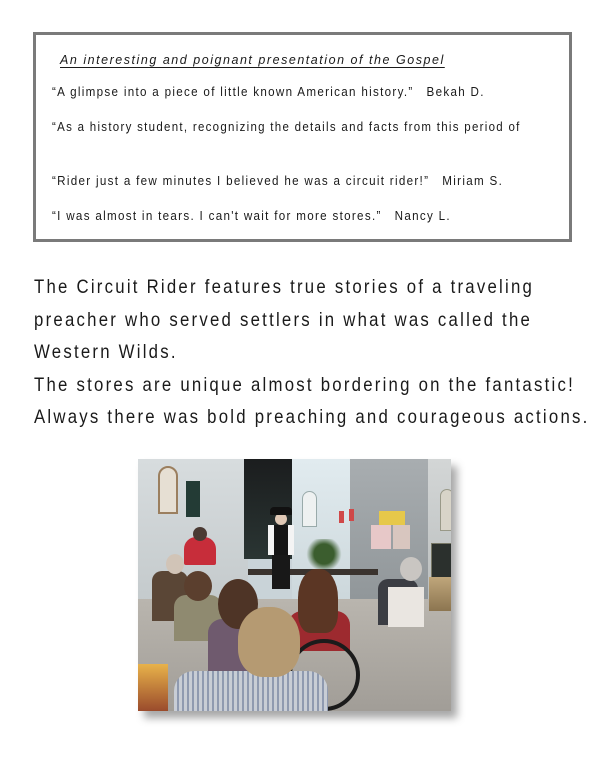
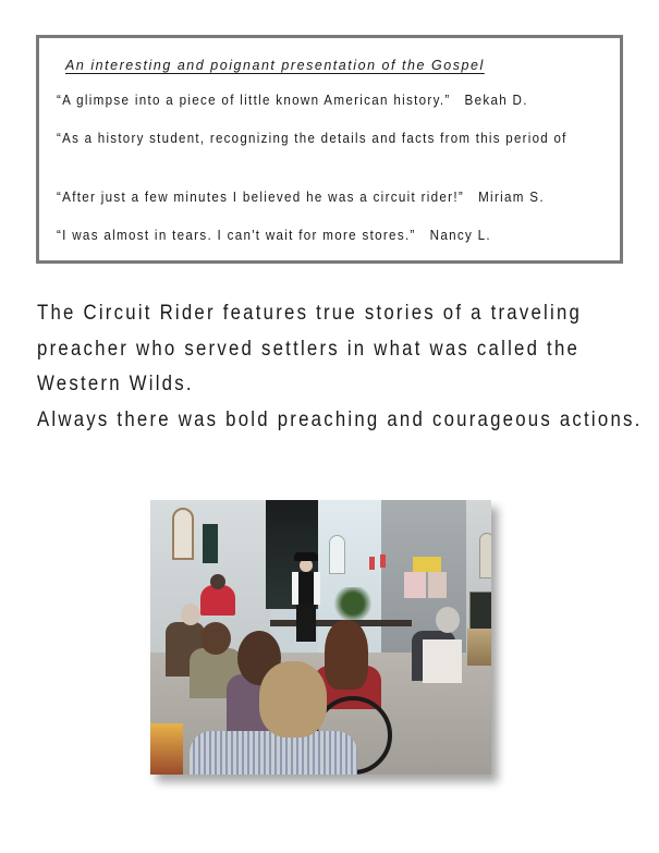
  An interesting and poignant presentation of the Gospel
  “A glimpse into a piece of little known American history.” Bekah D.
  “As a history student, recognizing the details and facts from this period of
- “Rider just a few minutes I believed he was a circuit rider!” Miriam S.
+ “After just a few minutes I believed he was a circuit rider!” Miriam S.
  “I was almost in tears. I can't wait for more stores.” Nancy L.
  The Circuit Rider features true stories of a traveling
  preacher who served settlers in what was called the
  Western Wilds.
- The stores are unique almost bordering on the fantastic!
  Always there was bold preaching and courageous actions.
